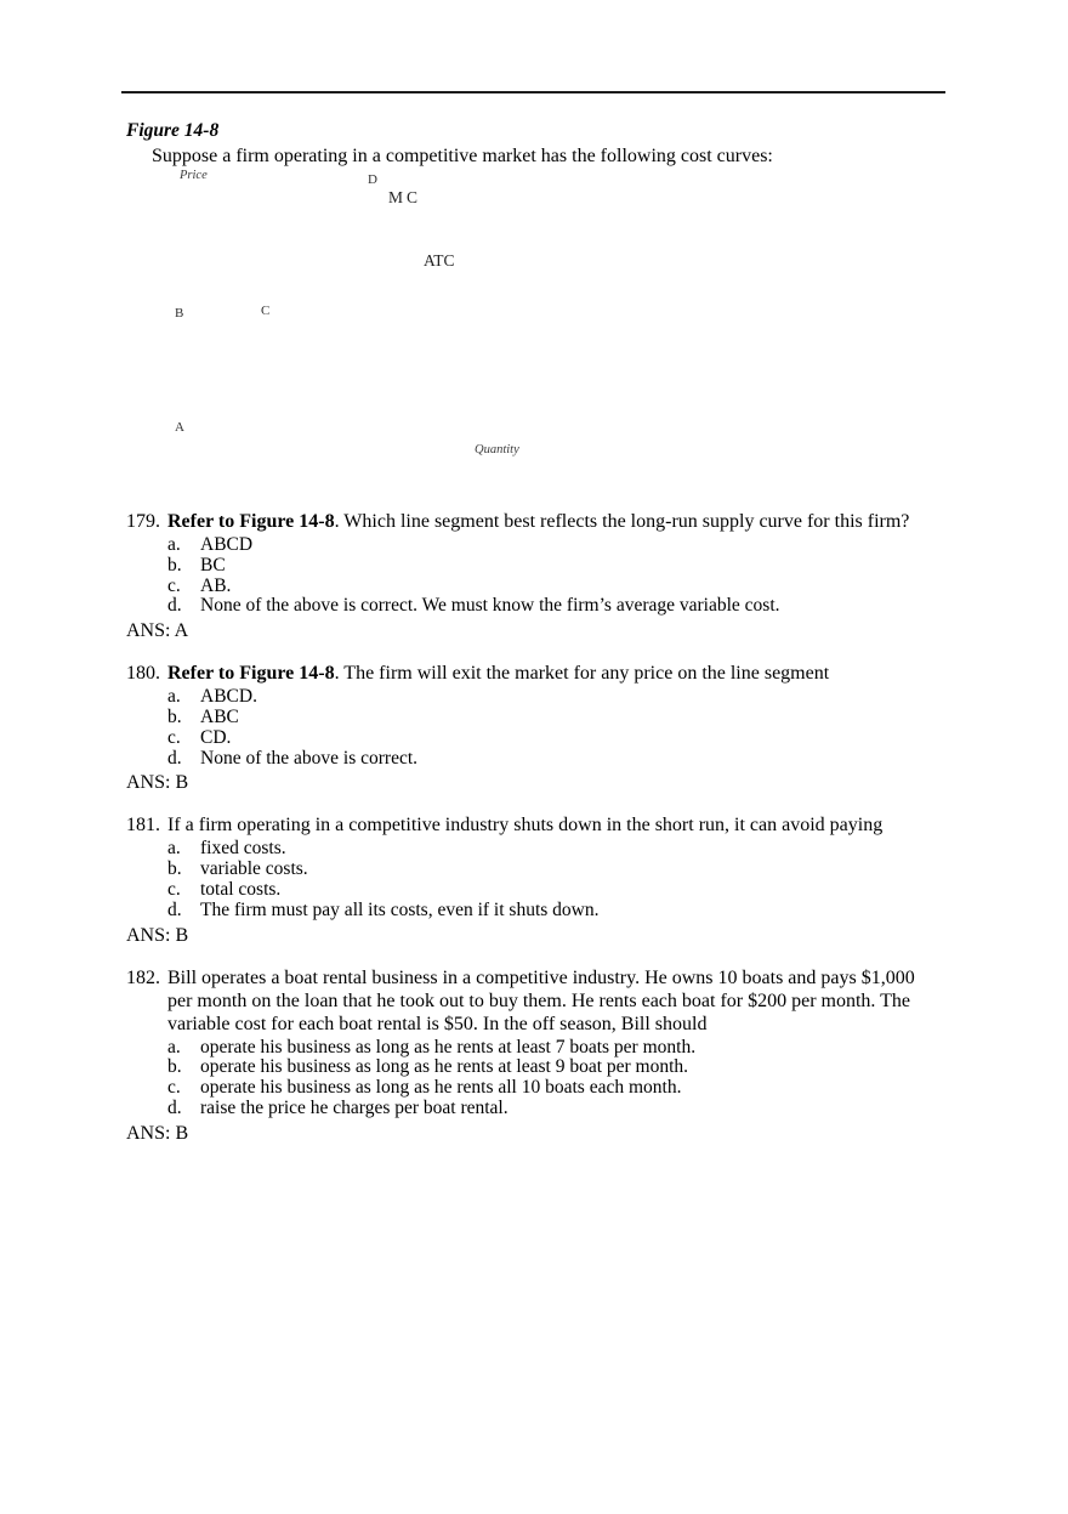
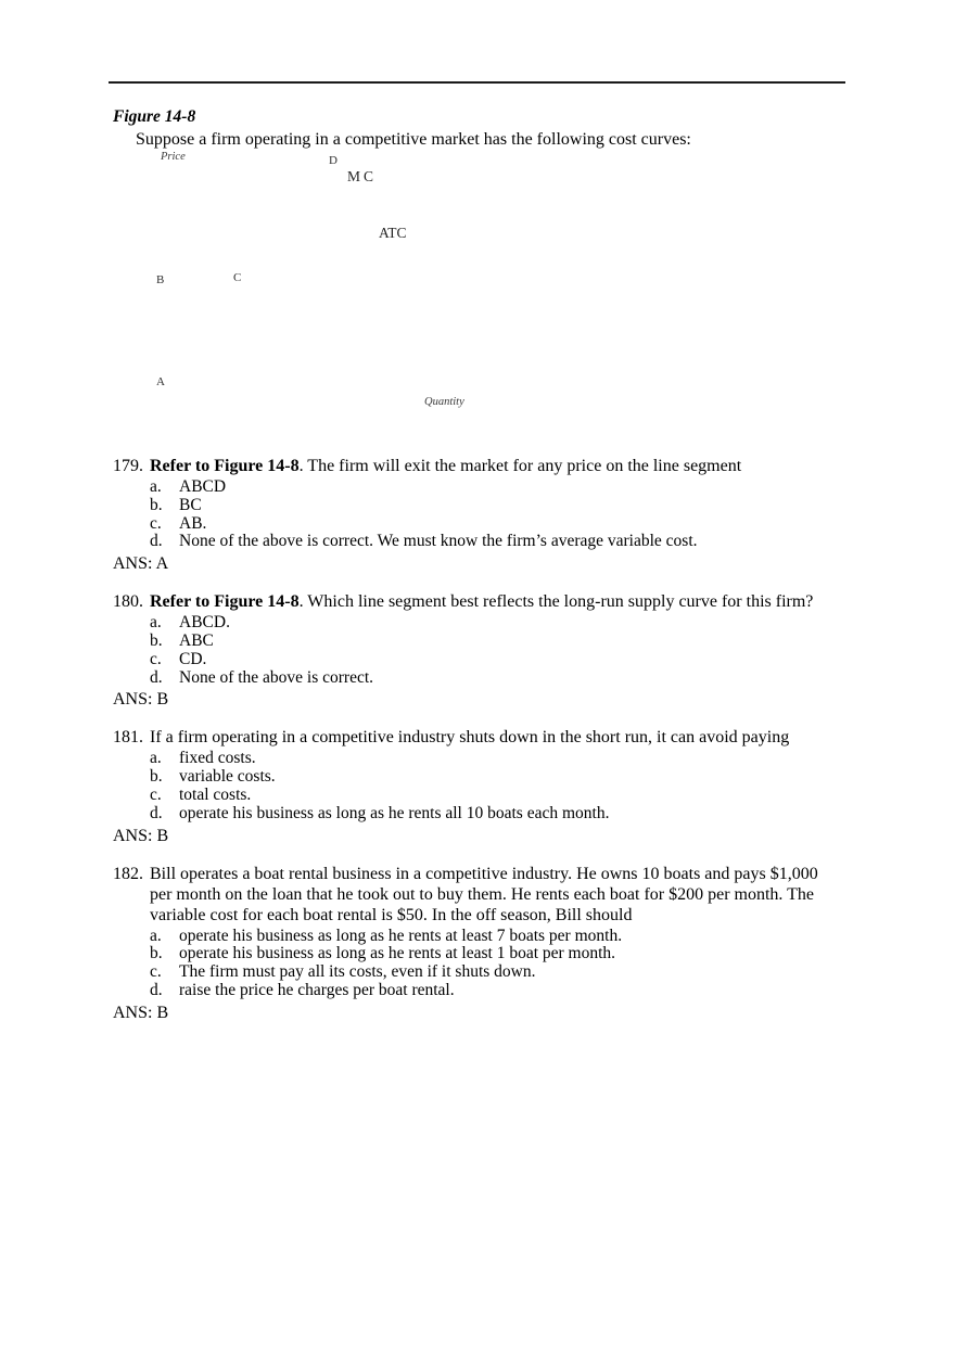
  Figure 14-8
  Suppose a firm operating in a competitive market has the following cost curves:
  Price
  D
  MC
  ATC
  B
  C
  A
  Quantity
  179.
- Refer to Figure 14-8. Which line segment best reflects the long-run supply curve for this firm?
+ Refer to Figure 14-8. The firm will exit the market for any price on the line segment
  a.
  ABCD
  b.
  BC
  c.
  AB.
  d.
  None of the above is correct. We must know the firm’s average variable cost.
  ANS: A
  180.
- Refer to Figure 14-8. The firm will exit the market for any price on the line segment
+ Refer to Figure 14-8. Which line segment best reflects the long-run supply curve for this firm?
  a.
  ABCD.
  b.
  ABC
  c.
  CD.
  d.
  None of the above is correct.
  ANS: B
  181.
  If a firm operating in a competitive industry shuts down in the short run, it can avoid paying
  a.
  fixed costs.
  b.
  variable costs.
  c.
  total costs.
  d.
- The firm must pay all its costs, even if it shuts down.
+ operate his business as long as he rents all 10 boats each month.
  ANS: B
  182.
  Bill operates a boat rental business in a competitive industry. He owns 10 boats and pays $1,000 per month on the loan that he took out to buy them. He rents each boat for $200 per month. The variable cost for each boat rental is $50. In the off season, Bill should
  a.
  operate his business as long as he rents at least 7 boats per month.
  b.
- operate his business as long as he rents at least 9 boat per month.
+ operate his business as long as he rents at least 1 boat per month.
  c.
- operate his business as long as he rents all 10 boats each month.
+ The firm must pay all its costs, even if it shuts down.
  d.
  raise the price he charges per boat rental.
  ANS: B
